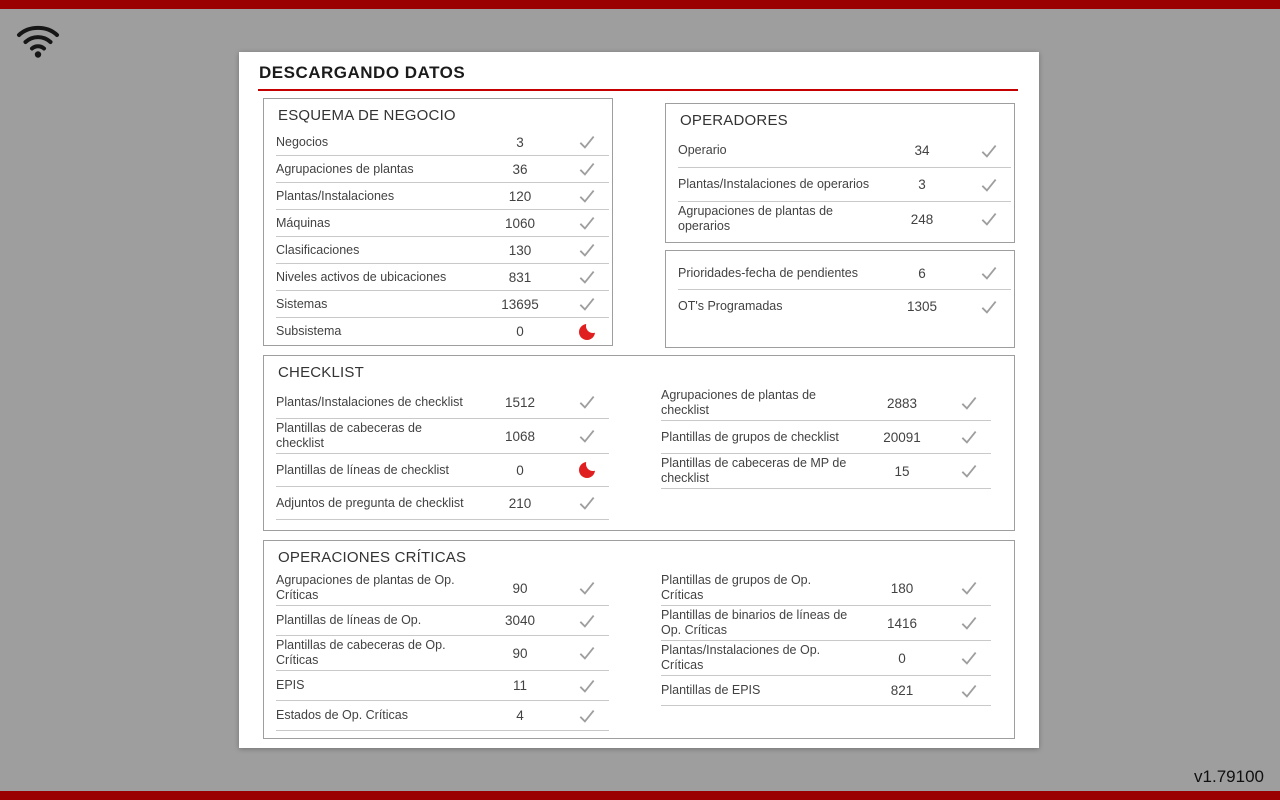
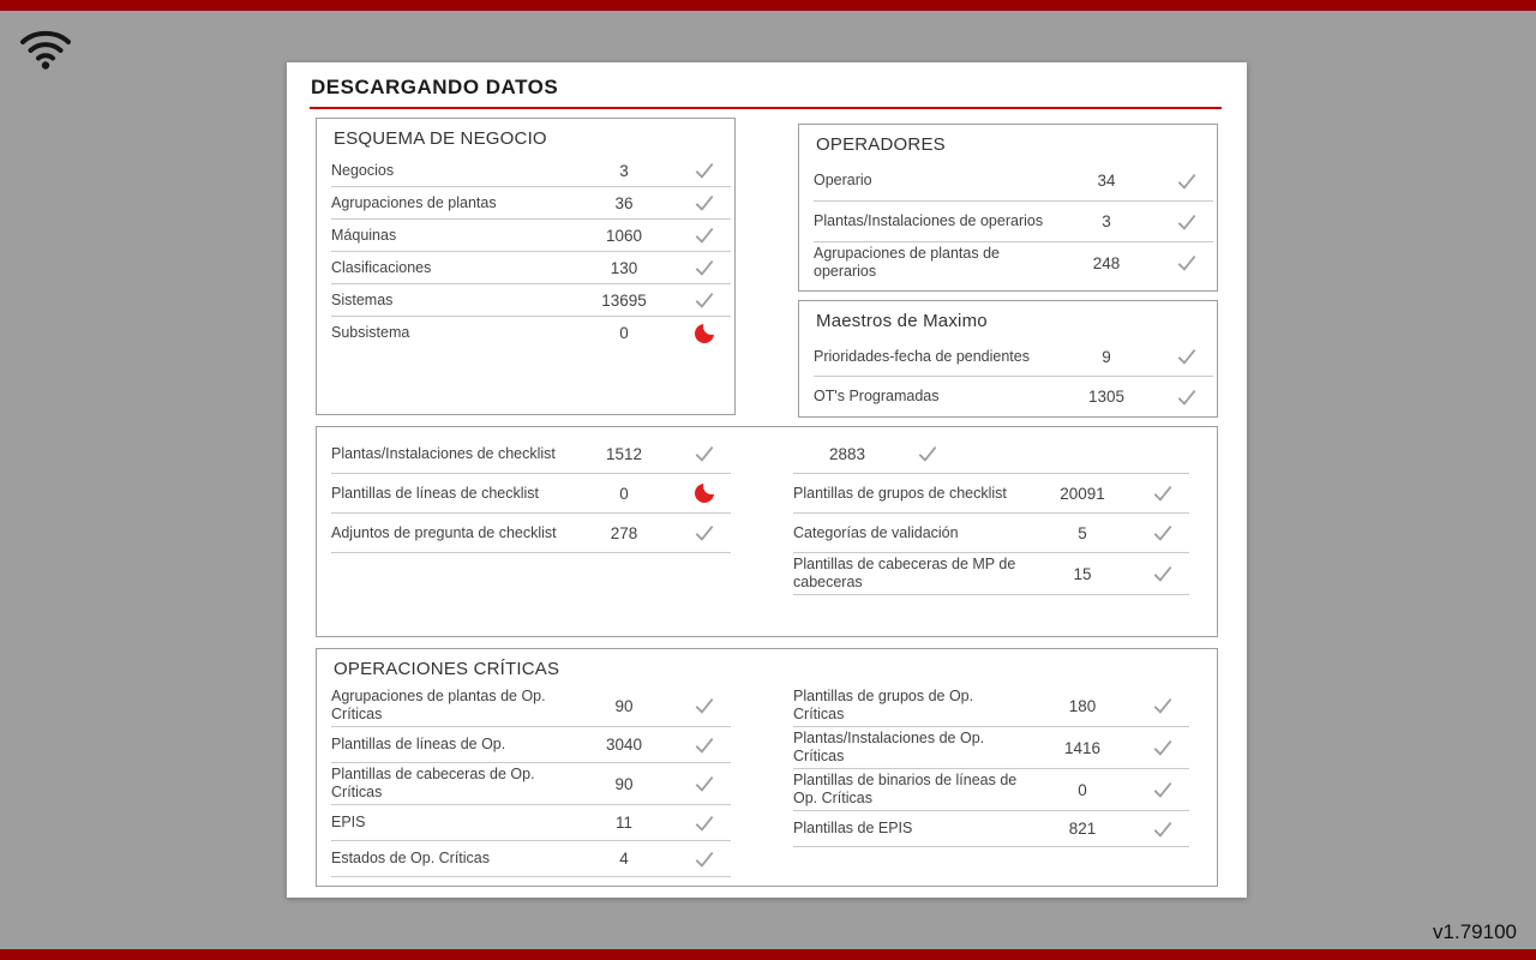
  DESCARGANDO DATOS
  ESQUEMA DE NEGOCIO
  Negocios
  3
  Agrupaciones de plantas
  36
- Plantas/Instalaciones
- 120
  Máquinas
  1060
  Clasificaciones
  130
- Niveles activos de ubicaciones
- 831
  Sistemas
  13695
  Subsistema
  0
  OPERADORES
  Operario
  34
  Plantas/Instalaciones de operarios
  3
  Agrupaciones de plantas de operarios
  248
+ Maestros de Maximo
  Prioridades-fecha de pendientes
- 6
+ 9
  OT's Programadas
  1305
- CHECKLIST
  Plantas/Instalaciones de checklist
  1512
- Plantillas de cabeceras de checklist
- 1068
  Plantillas de líneas de checklist
  0
  Adjuntos de pregunta de checklist
- 210
+ 278
- Agrupaciones de plantas de checklist
  2883
  Plantillas de grupos de checklist
  20091
+ Categorías de validación
+ 5
- Plantillas de cabeceras de MP de checklist
+ Plantillas de cabeceras de MP de cabeceras
  15
  OPERACIONES CRÍTICAS
  Agrupaciones de plantas de Op. Críticas
  90
  Plantillas de líneas de Op.
  3040
  Plantillas de cabeceras de Op. Críticas
  90
  EPIS
  11
  Estados de Op. Críticas
  4
  Plantillas de grupos de Op. Críticas
  180
- Plantillas de binarios de líneas de Op. Críticas
+ Plantas/Instalaciones de Op. Críticas
  1416
- Plantas/Instalaciones de Op. Críticas
+ Plantillas de binarios de líneas de Op. Críticas
  0
  Plantillas de EPIS
  821
  v1.79100
